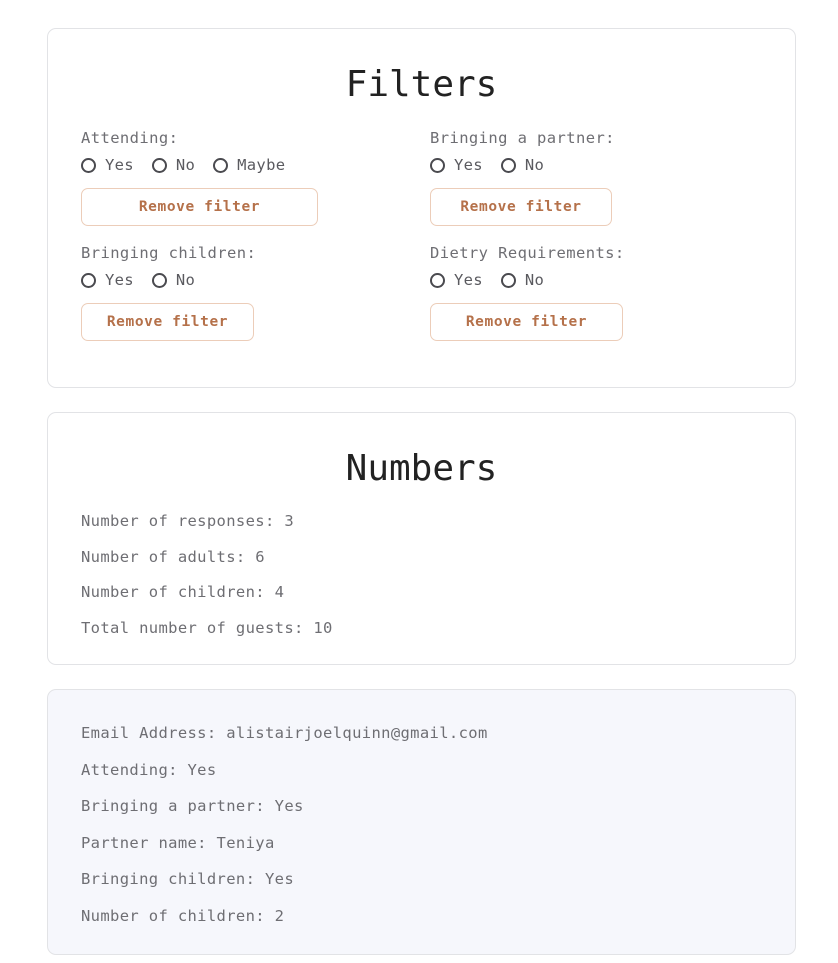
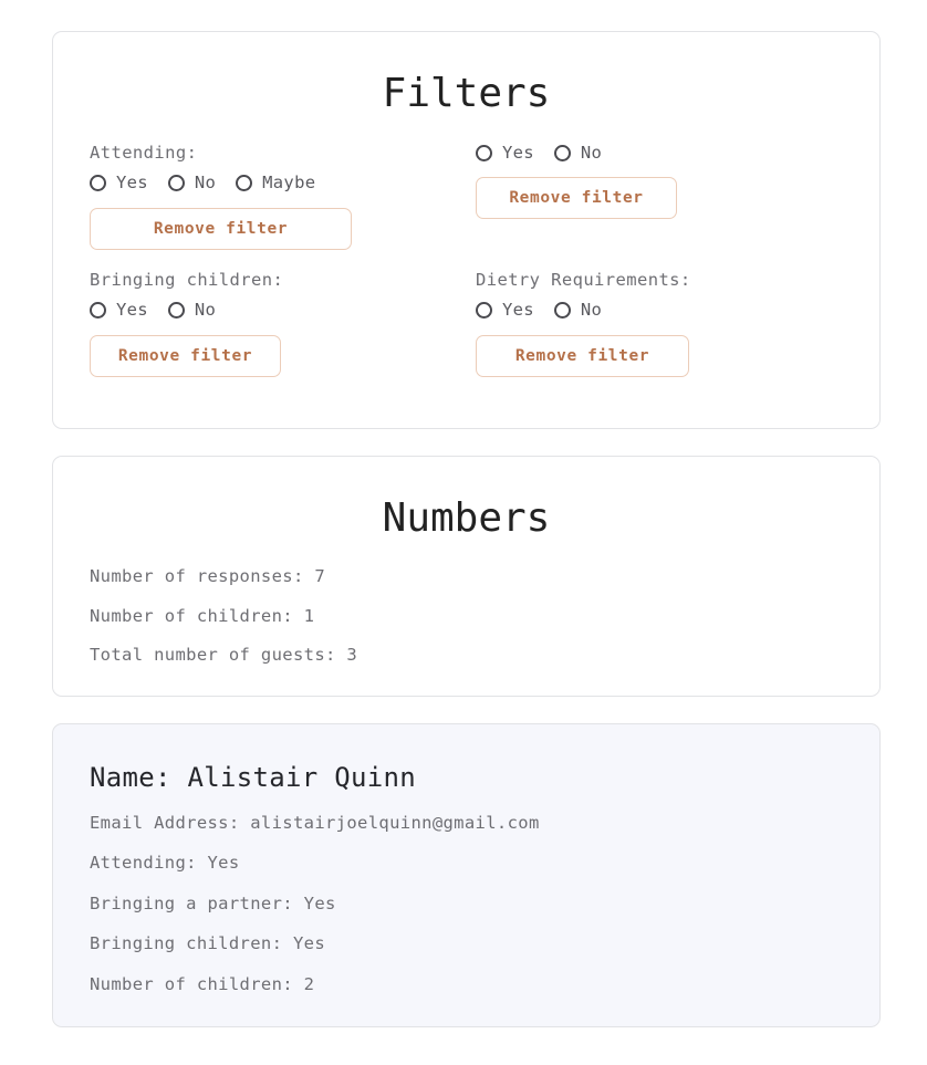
  Filters
  Attending:
  Yes
  No
  Maybe
  Remove filter
- Bringing a partner:
  Yes
  No
  Remove filter
  Bringing children:
  Yes
  No
  Remove filter
  Dietry Requirements:
  Yes
  No
  Remove filter
  Numbers
- Number of responses: 3
+ Number of responses: 7
- Number of adults: 6
- Number of children: 4
+ Number of children: 1
- Total number of guests: 10
+ Total number of guests: 3
+ Name: Alistair Quinn
  Email Address: alistairjoelquinn@gmail.com
  Attending: Yes
  Bringing a partner: Yes
- Partner name: Teniya
  Bringing children: Yes
  Number of children: 2
